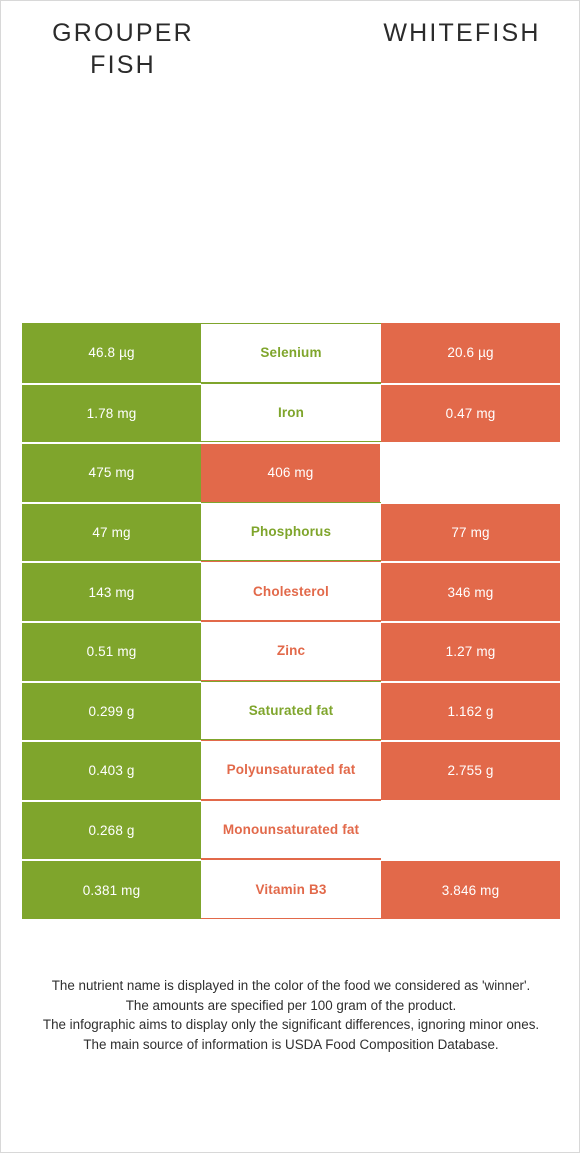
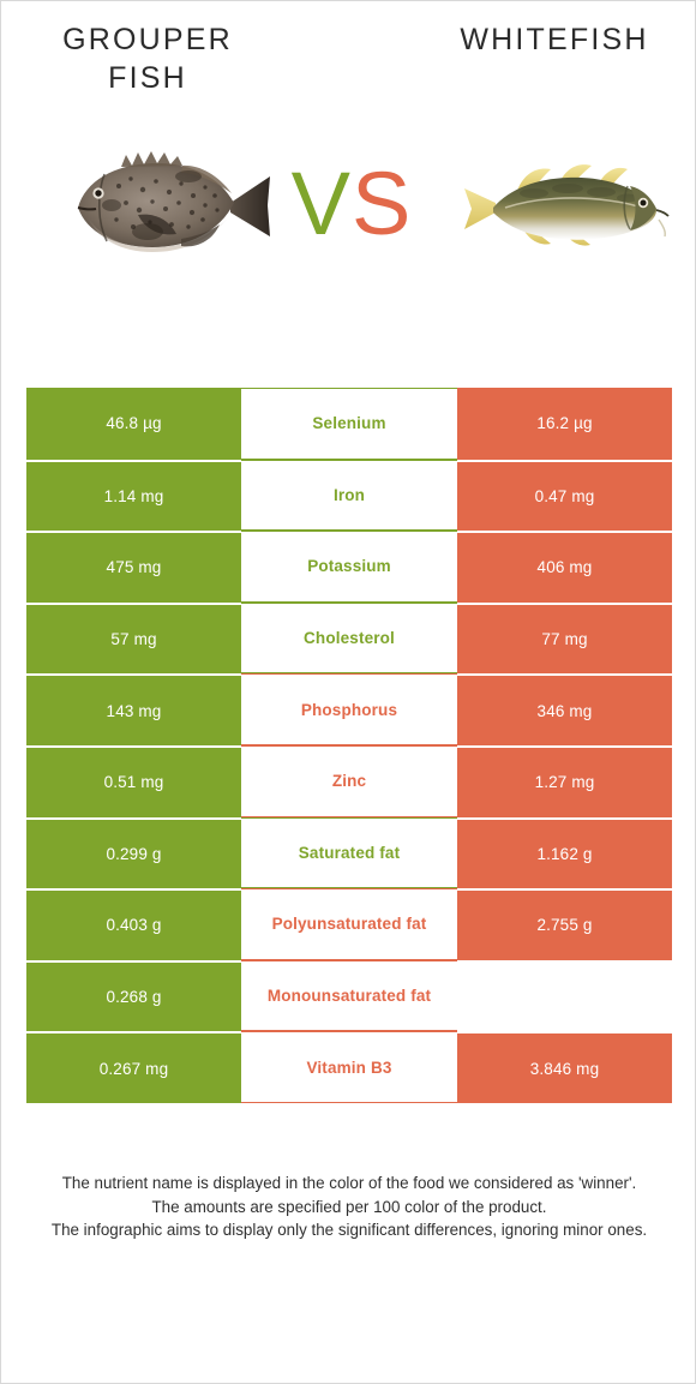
  GROUPER FISH
  WHITEFISH
+ VS
  46.8 µg
  Selenium
- 20.6 µg
+ 16.2 µg
- 1.78 mg
+ 1.14 mg
  Iron
  0.47 mg
  475 mg
+ Potassium
  406 mg
- 47 mg
+ 57 mg
- Phosphorus
+ Cholesterol
  77 mg
  143 mg
- Cholesterol
+ Phosphorus
  346 mg
  0.51 mg
  Zinc
  1.27 mg
  0.299 g
  Saturated fat
  1.162 g
  0.403 g
  Polyunsaturated fat
  2.755 g
  0.268 g
  Monounsaturated fat
- 0.381 mg
+ 0.267 mg
  Vitamin B3
  3.846 mg
  The nutrient name is displayed in the color of the food we considered as 'winner'.
- The amounts are specified per 100 gram of the product.
+ The amounts are specified per 100 color of the product.
  The infographic aims to display only the significant differences, ignoring minor ones.
- The main source of information is USDA Food Composition Database.
